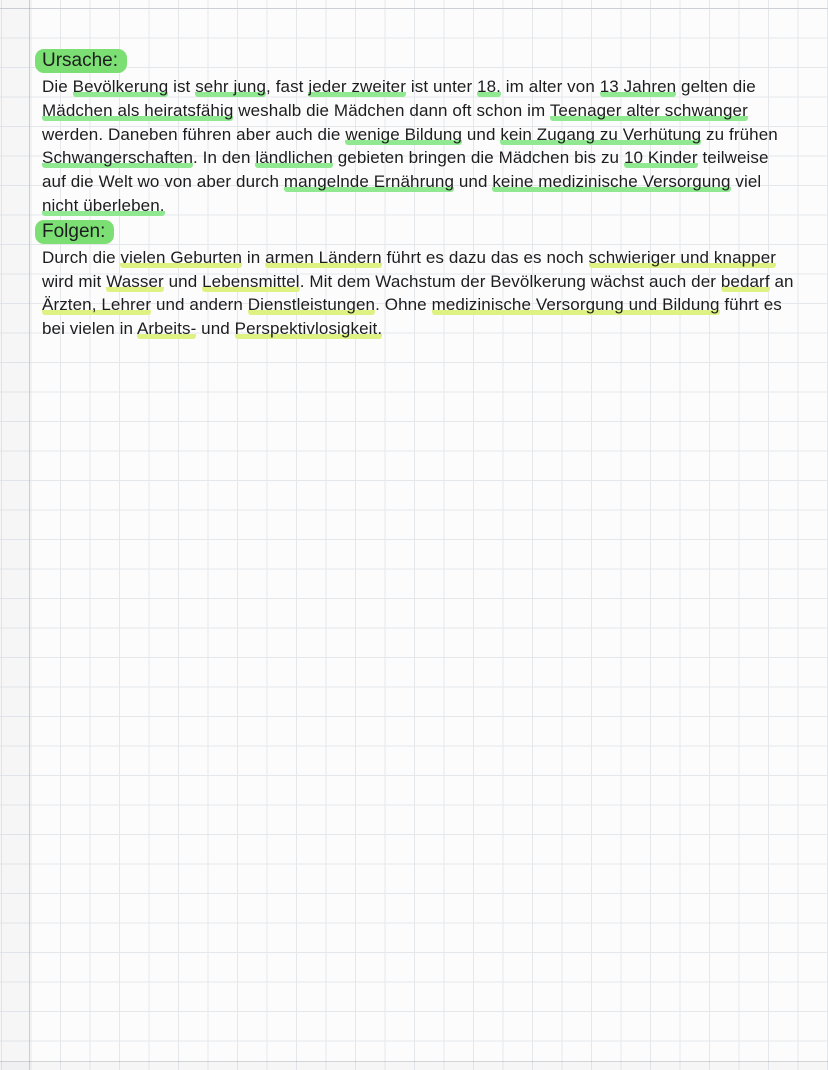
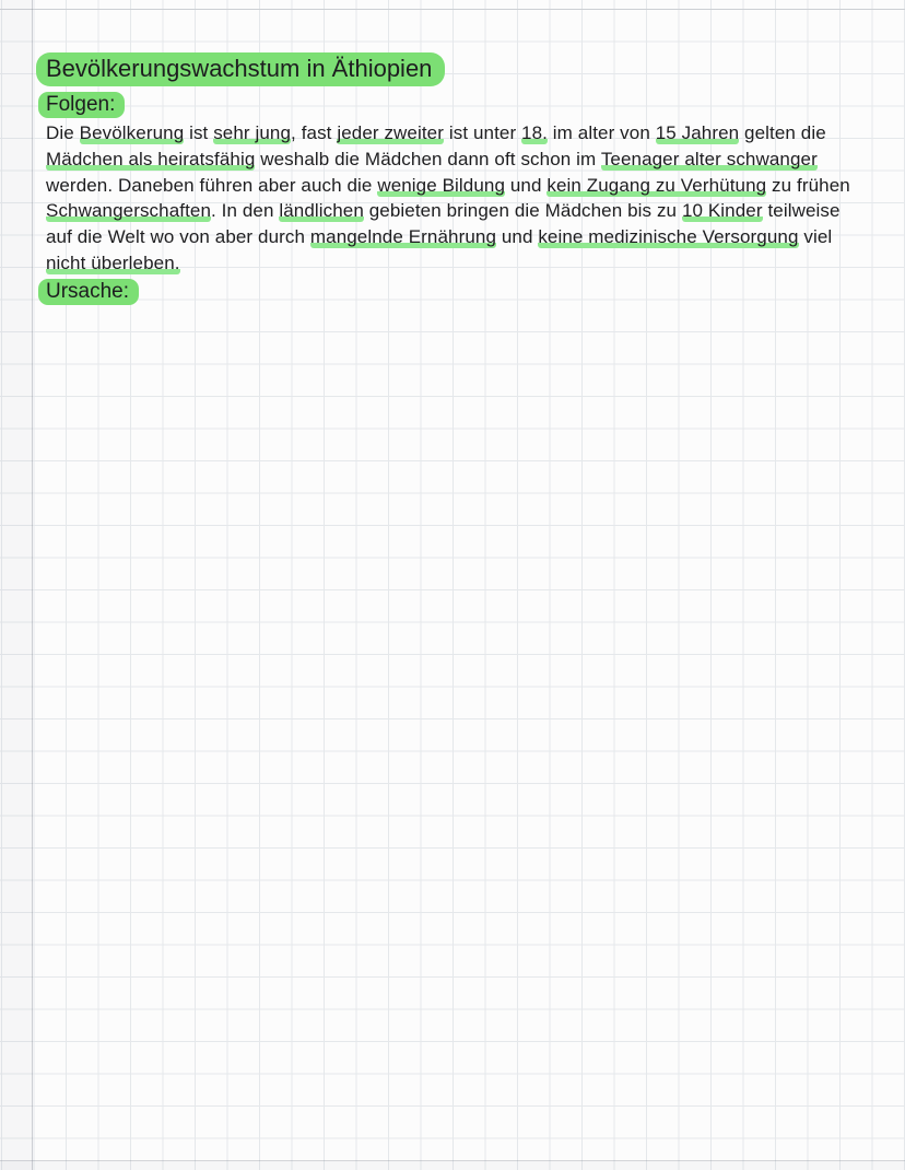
+ Bevölkerungswachstum in Äthiopien
- Ursache:
+ Folgen:
- Die Bevölkerung ist sehr jung, fast jeder zweiter ist unter 18. im alter von 13 Jahren gelten die Mädchen als heiratsfähig weshalb die Mädchen dann oft schon im Teenager alter schwanger werden. Daneben führen aber auch die wenige Bildung und kein Zugang zu Verhütung zu frühen Schwangerschaften. In den ländlichen gebieten bringen die Mädchen bis zu 10 Kinder teilweise auf die Welt wo von aber durch mangelnde Ernährung und keine medizinische Versorgung viel nicht überleben.
+ Die Bevölkerung ist sehr jung, fast jeder zweiter ist unter 18. im alter von 15 Jahren gelten die Mädchen als heiratsfähig weshalb die Mädchen dann oft schon im Teenager alter schwanger werden. Daneben führen aber auch die wenige Bildung und kein Zugang zu Verhütung zu frühen Schwangerschaften. In den ländlichen gebieten bringen die Mädchen bis zu 10 Kinder teilweise auf die Welt wo von aber durch mangelnde Ernährung und keine medizinische Versorgung viel nicht überleben.
- Folgen:
+ Ursache:
- Durch die vielen Geburten in armen Ländern führt es dazu das es noch schwieriger und knapper wird mit Wasser und Lebensmittel. Mit dem Wachstum der Bevölkerung wächst auch der bedarf an Ärzten, Lehrer und andern Dienstleistungen. Ohne medizinische Versorgung und Bildung führt es bei vielen in Arbeits- und Perspektivlosigkeit.
